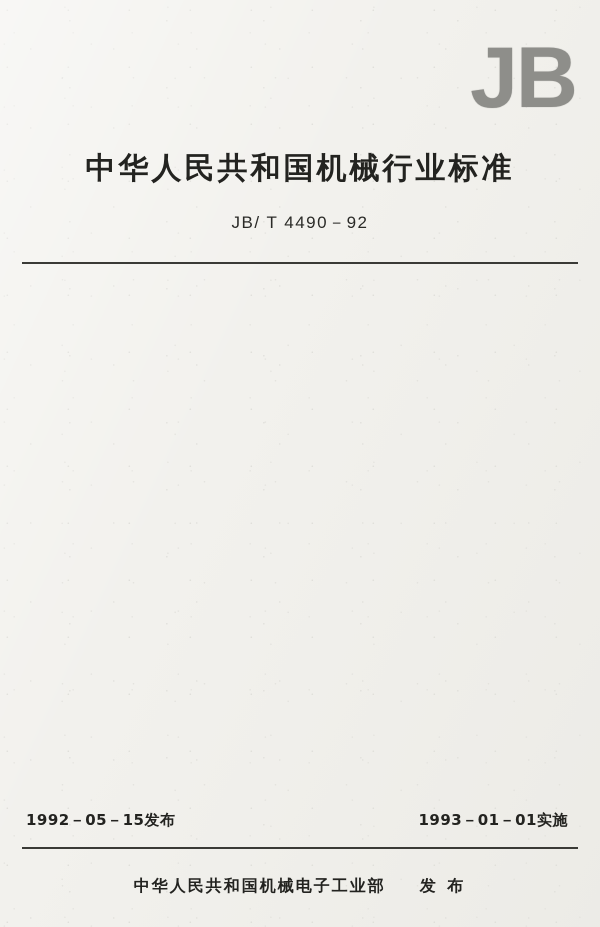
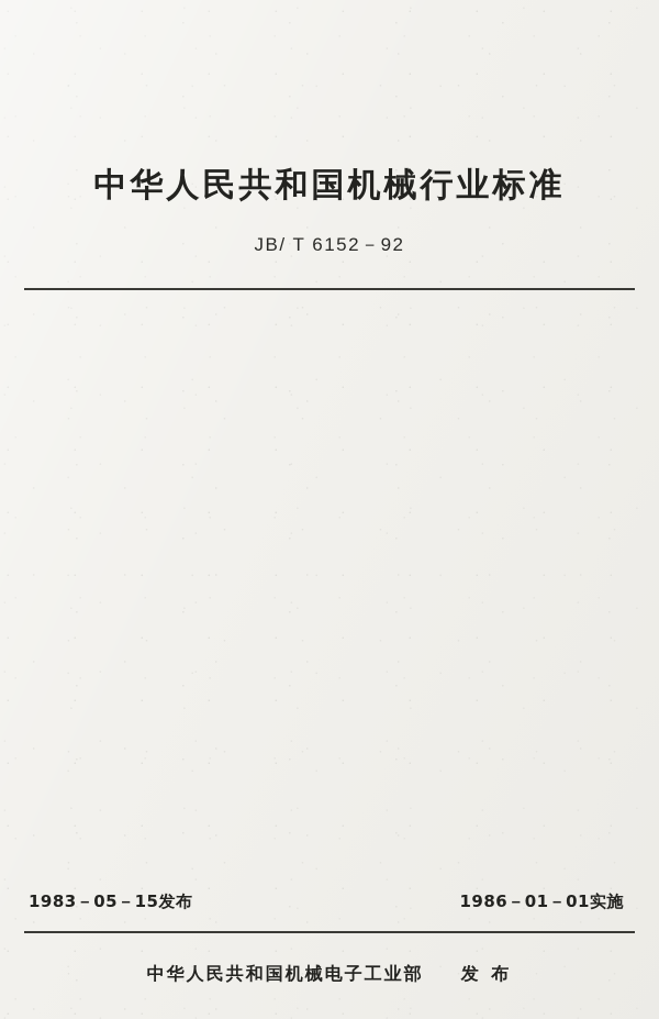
- JB
  中华人民共和国机械行业标准
- JB/ T 4490－92
+ JB/ T 6152－92
- 1992－05－15发布
+ 1983－05－15发布
- 1993－01－01实施
+ 1986－01－01实施
  中华人民共和国机械电子工业部 发 布
